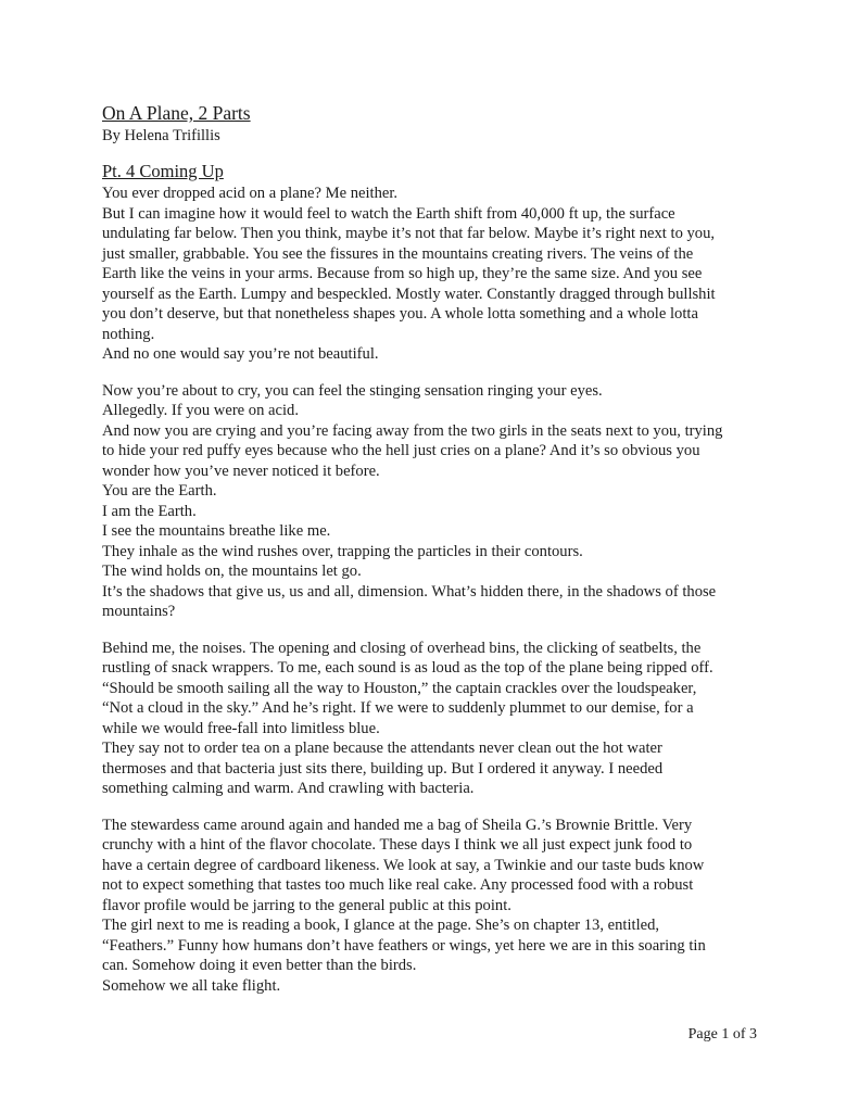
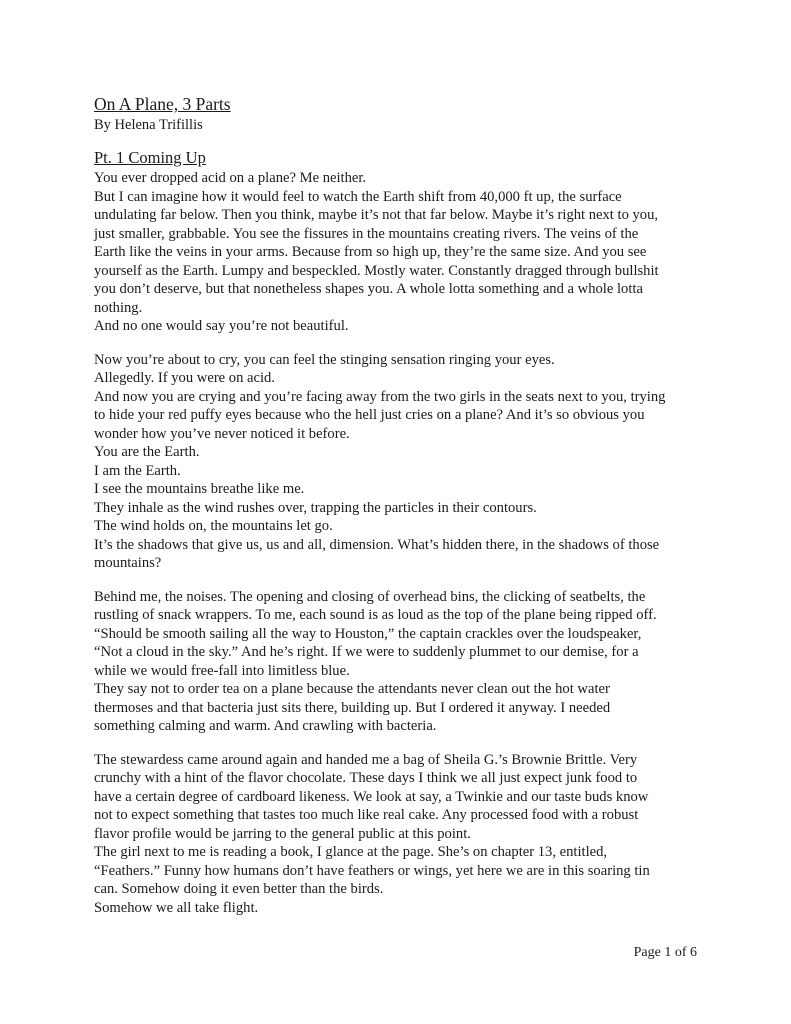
- On A Plane, 2 Parts
+ On A Plane, 3 Parts
  By Helena Trifillis
- Pt. 4 Coming Up
+ Pt. 1 Coming Up
  You ever dropped acid on a plane? Me neither.
  But I can imagine how it would feel to watch the Earth shift from 40,000 ft up, the surface
  undulating far below. Then you think, maybe it’s not that far below. Maybe it’s right next to you,
  just smaller, grabbable. You see the fissures in the mountains creating rivers. The veins of the
  Earth like the veins in your arms. Because from so high up, they’re the same size. And you see
  yourself as the Earth. Lumpy and bespeckled. Mostly water. Constantly dragged through bullshit
  you don’t deserve, but that nonetheless shapes you. A whole lotta something and a whole lotta
  nothing.
  And no one would say you’re not beautiful.
  Now you’re about to cry, you can feel the stinging sensation ringing your eyes.
  Allegedly. If you were on acid.
  And now you are crying and you’re facing away from the two girls in the seats next to you, trying
  to hide your red puffy eyes because who the hell just cries on a plane? And it’s so obvious you
  wonder how you’ve never noticed it before.
  You are the Earth.
  I am the Earth.
  I see the mountains breathe like me.
  They inhale as the wind rushes over, trapping the particles in their contours.
  The wind holds on, the mountains let go.
  It’s the shadows that give us, us and all, dimension. What’s hidden there, in the shadows of those
  mountains?
  Behind me, the noises. The opening and closing of overhead bins, the clicking of seatbelts, the
  rustling of snack wrappers. To me, each sound is as loud as the top of the plane being ripped off.
  “Should be smooth sailing all the way to Houston,” the captain crackles over the loudspeaker,
  “Not a cloud in the sky.” And he’s right. If we were to suddenly plummet to our demise, for a
  while we would free-fall into limitless blue.
  They say not to order tea on a plane because the attendants never clean out the hot water
  thermoses and that bacteria just sits there, building up. But I ordered it anyway. I needed
  something calming and warm. And crawling with bacteria.
  The stewardess came around again and handed me a bag of Sheila G.’s Brownie Brittle. Very
  crunchy with a hint of the flavor chocolate. These days I think we all just expect junk food to
  have a certain degree of cardboard likeness. We look at say, a Twinkie and our taste buds know
  not to expect something that tastes too much like real cake. Any processed food with a robust
  flavor profile would be jarring to the general public at this point.
  The girl next to me is reading a book, I glance at the page. She’s on chapter 13, entitled,
  “Feathers.” Funny how humans don’t have feathers or wings, yet here we are in this soaring tin
  can. Somehow doing it even better than the birds.
  Somehow we all take flight.
- Page 1 of 3
+ Page 1 of 6
